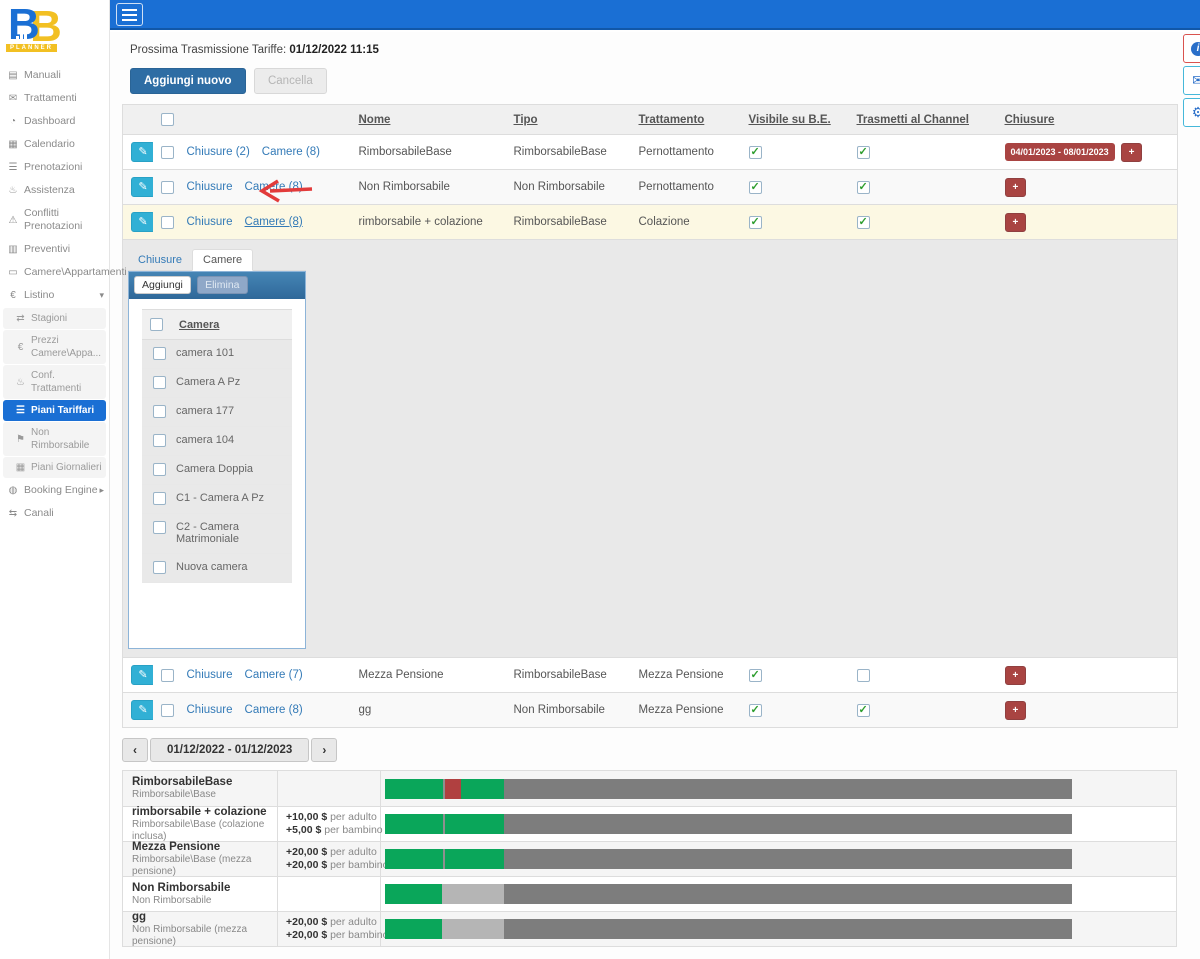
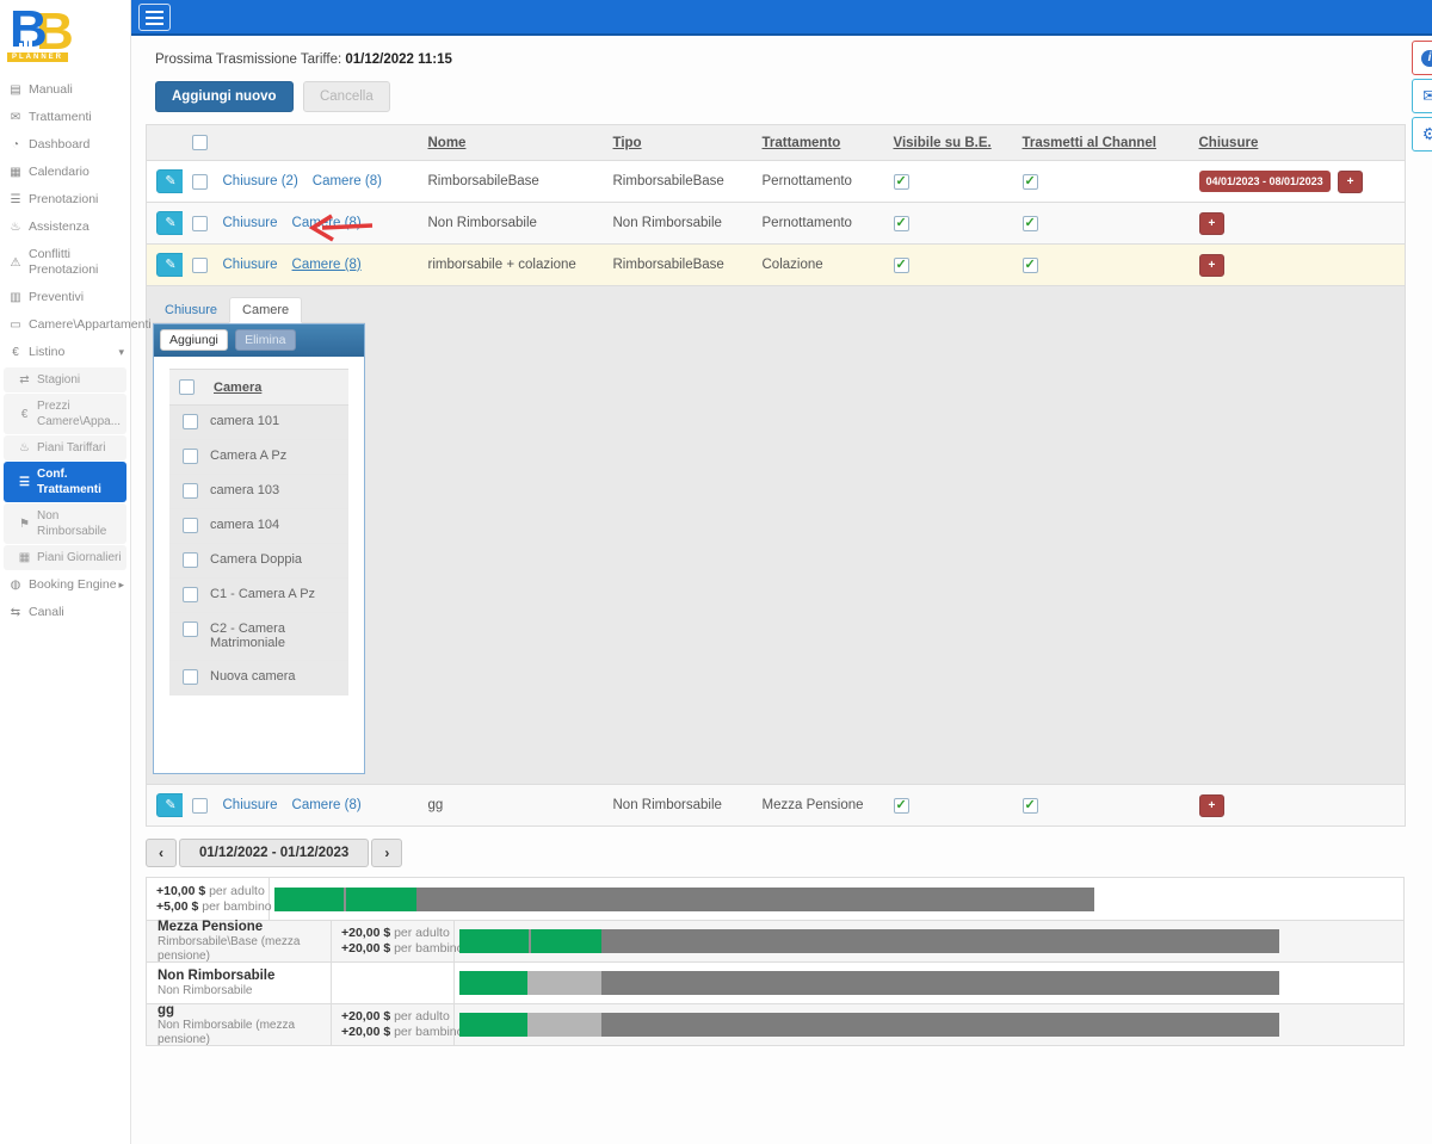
  B
  B
  ▤
  Manuali
  ✉
  Trattamenti
  ◔
  Dashboard
  ▦
  Calendario
  ☰
  Prenotazioni
  ♨
  Assistenza
  ⚠
  Conflitti Prenotazioni
  ▥
  Preventivi
  ▭
  Camere\Appartamenti
  €
  Listino
  ▾
  ⇄
  Stagioni
  €
  Prezzi Camere\Appa...
  ♨
- Conf. Trattamenti
+ Piani Tariffari
  ☰
- Piani Tariffari
+ Conf. Trattamenti
  ⚑
  Non Rimborsabile
  ▦
  Piani Giornalieri
  ◍
  Booking Engine
  ▸
  ⇆
  Canali
  i
  ✉
  ⚙
  Prossima Trasmissione Tariffe: 01/12/2022 11:15
  Aggiungi nuovo Cancella
  			Nome	Tipo	Trattamento	Visibile su B.E.	Trasmetti al Channel	Chiusure
  ✎		Chiusure (2) Camere (8)	RimborsabileBase	RimborsabileBase	Pernottamento			04/01/2023 - 08/01/2023 +
  ✎		Chiusure Camere (8)	Non Rimborsabile	Non Rimborsabile	Pernottamento			+
  ✎		Chiusure Camere (8)	rimborsabile + colazione	RimborsabileBase	Colazione			+
  Chiusure Camere Aggiungi Elimina
  	Camera
  	camera 101
  	Camera A Pz
- 	camera 177
+ 	camera 103
  	camera 104
  	Camera Doppia
  	C1 - Camera A Pz
  	C2 - Camera Matrimoniale
  	Nuova camera
- ✎		Chiusure Camere (7)	Mezza Pensione	RimborsabileBase	Mezza Pensione			+
  ✎		Chiusure Camere (8)	gg	Non Rimborsabile	Mezza Pensione			+
  ‹
  01/12/2022 - 01/12/2023
  ›
- RimborsabileBase
- Rimborsabile\Base
- rimborsabile + colazione
- Rimborsabile\Base (colazione inclusa)
  +10,00 $ per adulto
  +5,00 $ per bambino
  Mezza Pensione
  Rimborsabile\Base (mezza pensione)
  +20,00 $ per adulto
  +20,00 $ per bambin
  Non Rimborsabile
  Non Rimborsabile
  gg
  Non Rimborsabile (mezza pensione)
  +20,00 $ per adulto
  +20,00 $ per bambin
